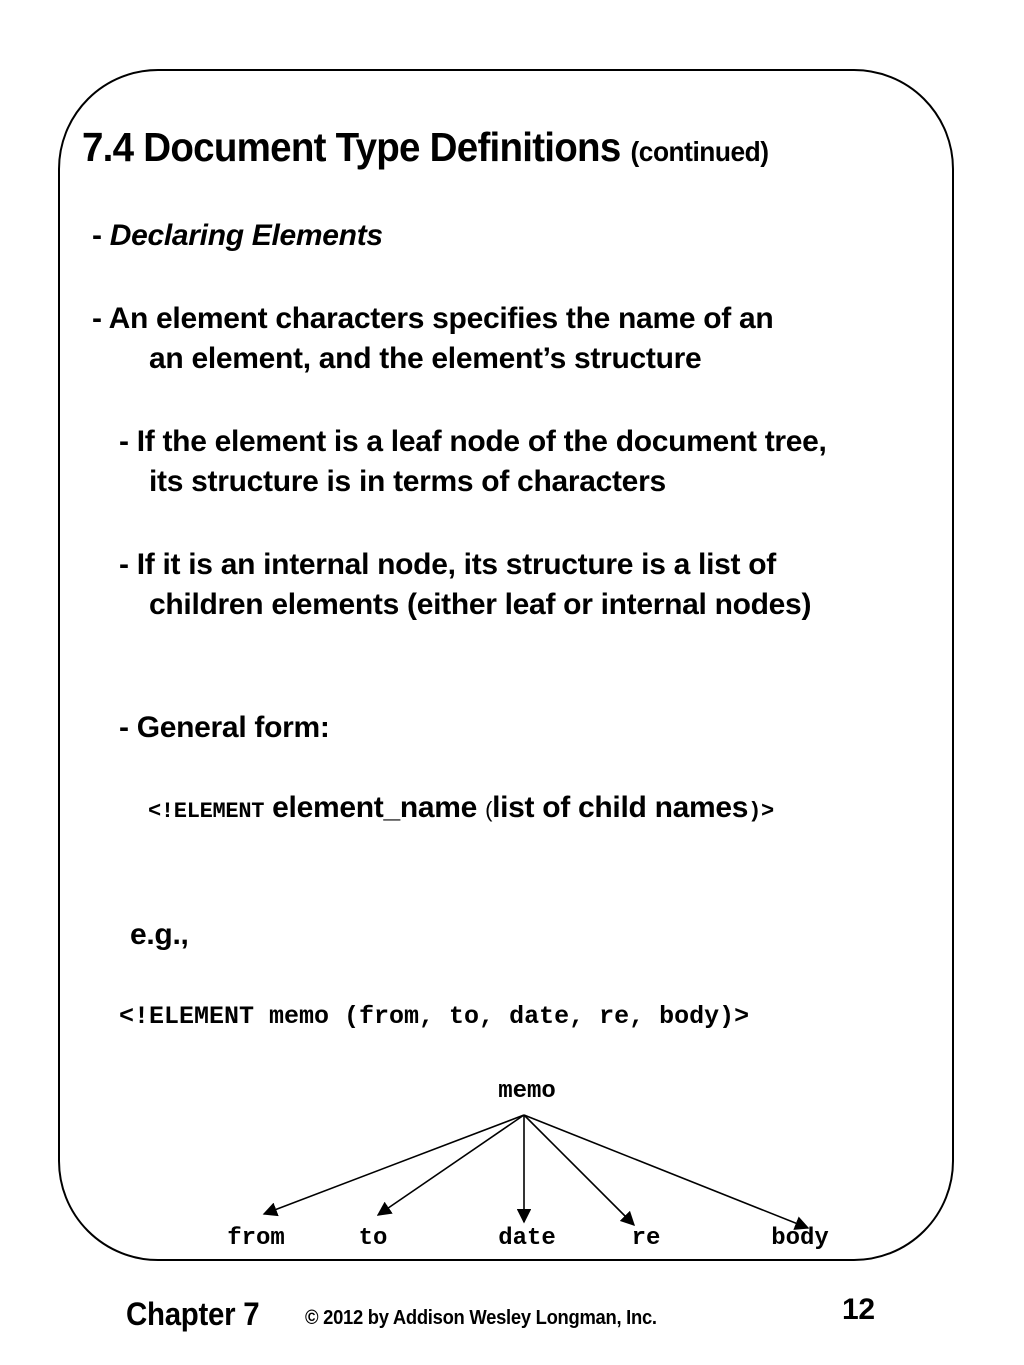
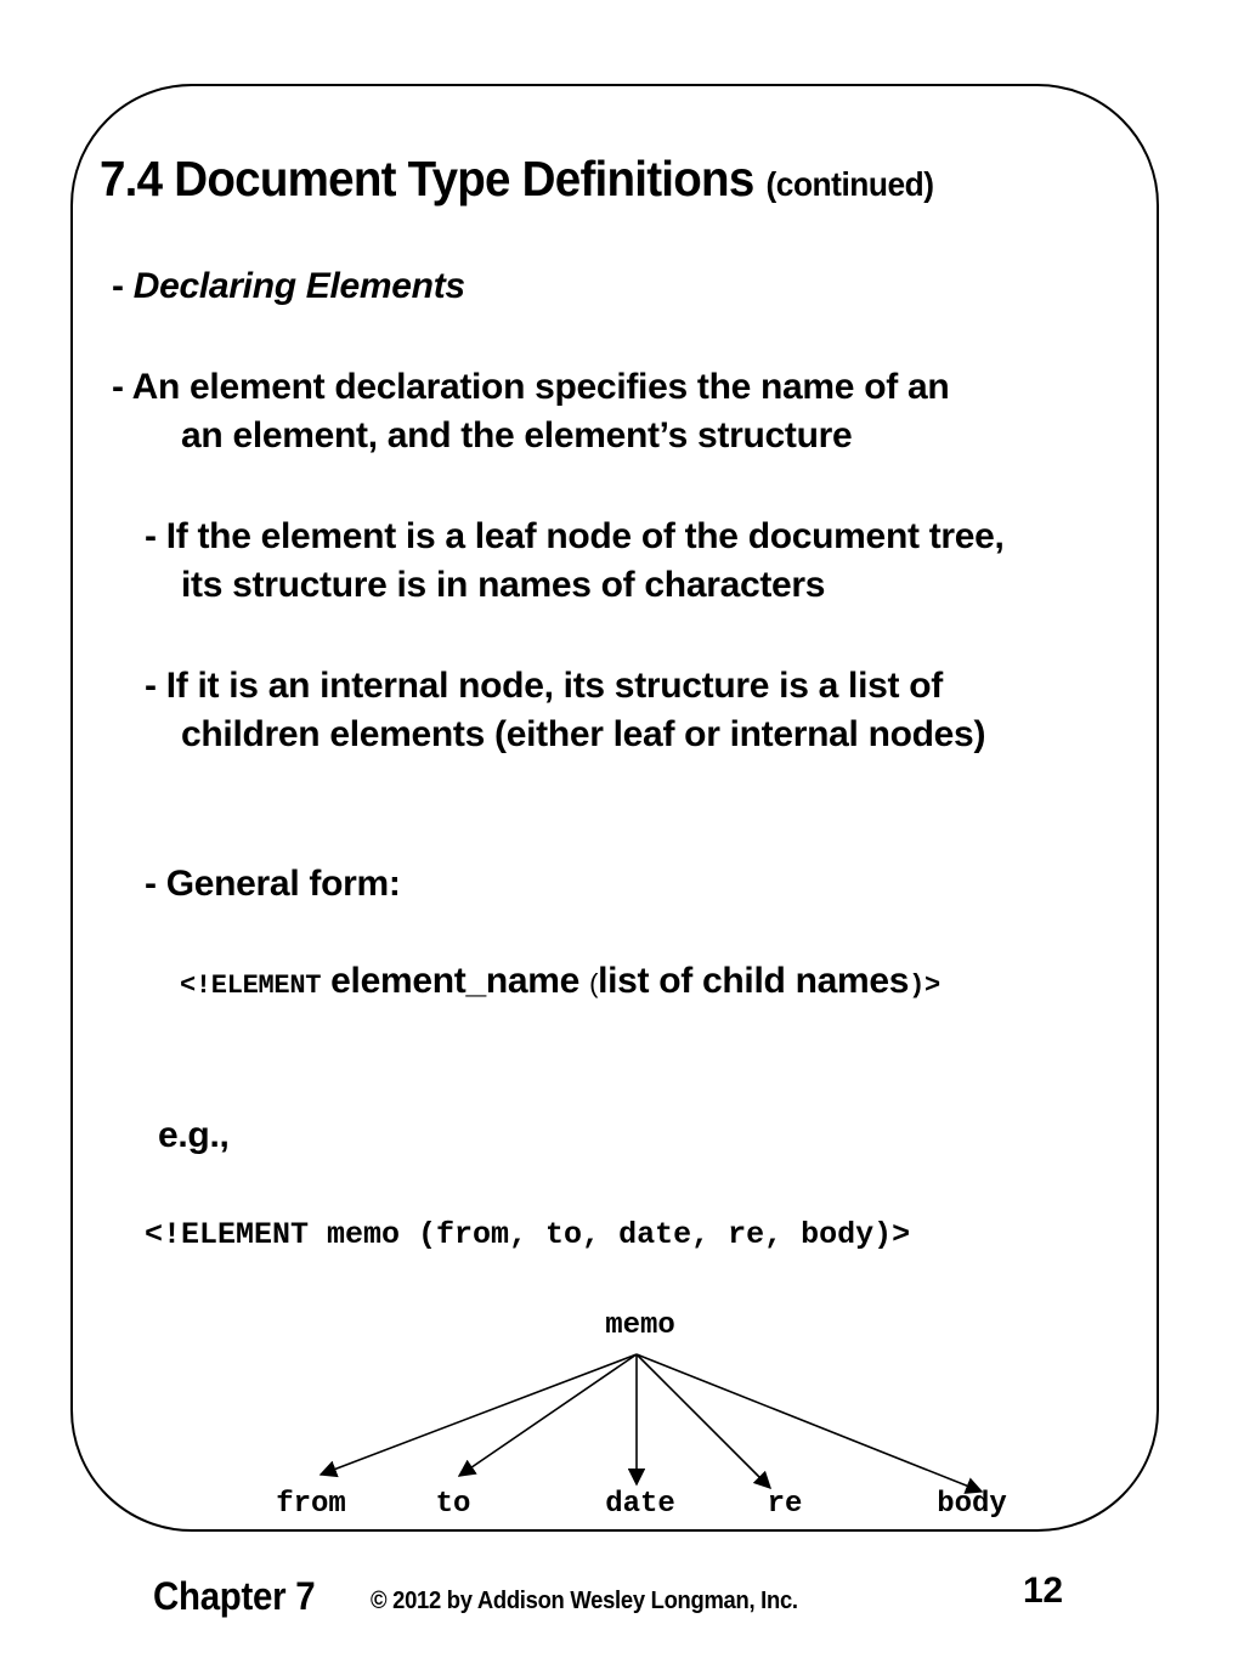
  7.4 Document Type Definitions (continued)
  - Declaring Elements
- - An element characters specifies the name of an
+ - An element declaration specifies the name of an
  an element, and the element’s structure
  - If the element is a leaf node of the document tree,
- its structure is in terms of characters
+ its structure is in names of characters
  - If it is an internal node, its structure is a list of
  children elements (either leaf or internal nodes)
  - General form:
  <!ELEMENT element_name (list of child names)>
  e.g.,
  <!ELEMENT memo (from, to, date, re, body)>
  memo
  from
  to
  date
  re
  body
  Chapter 7
  © 2012 by Addison Wesley Longman, Inc.
  12
